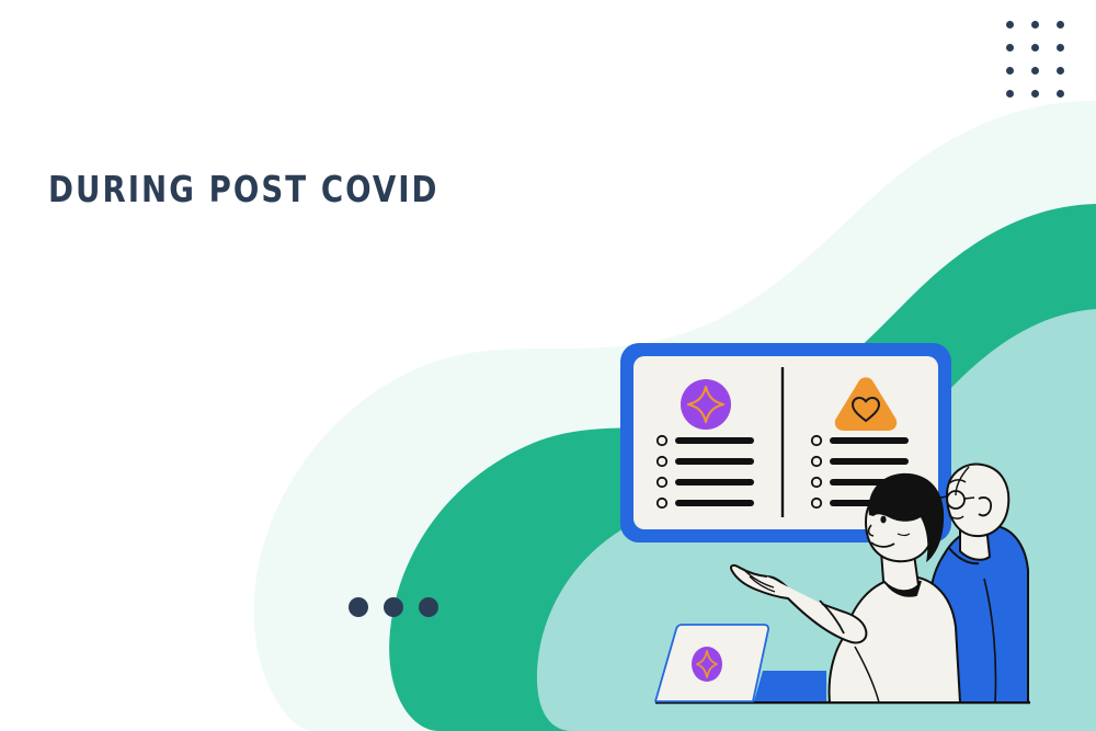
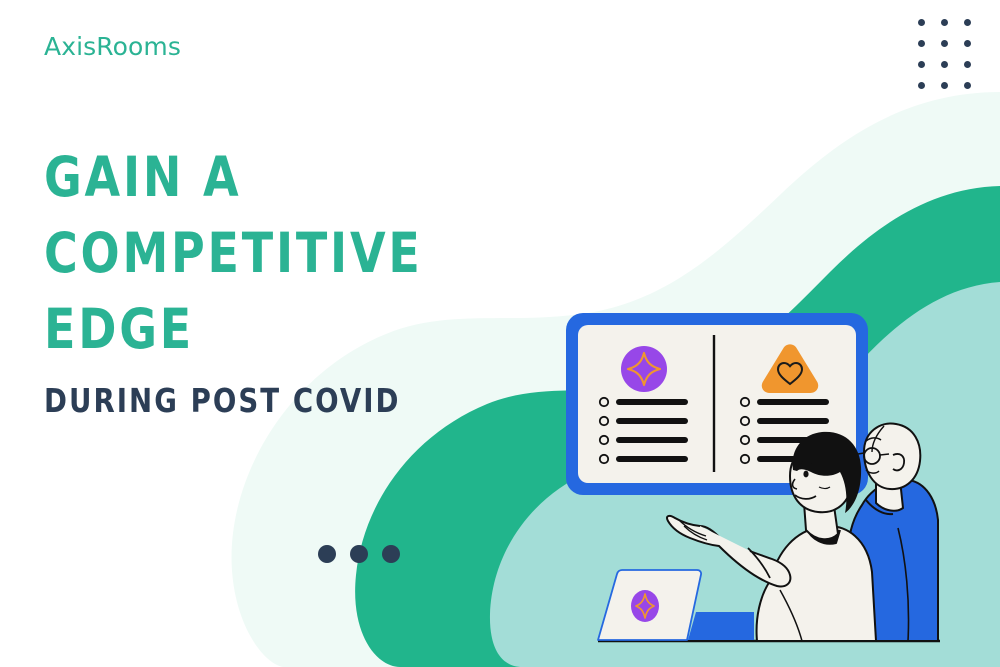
+ AxisRooms
+ GAIN A
+ COMPETITIVE
+ EDGE
  DURING POST COVID
